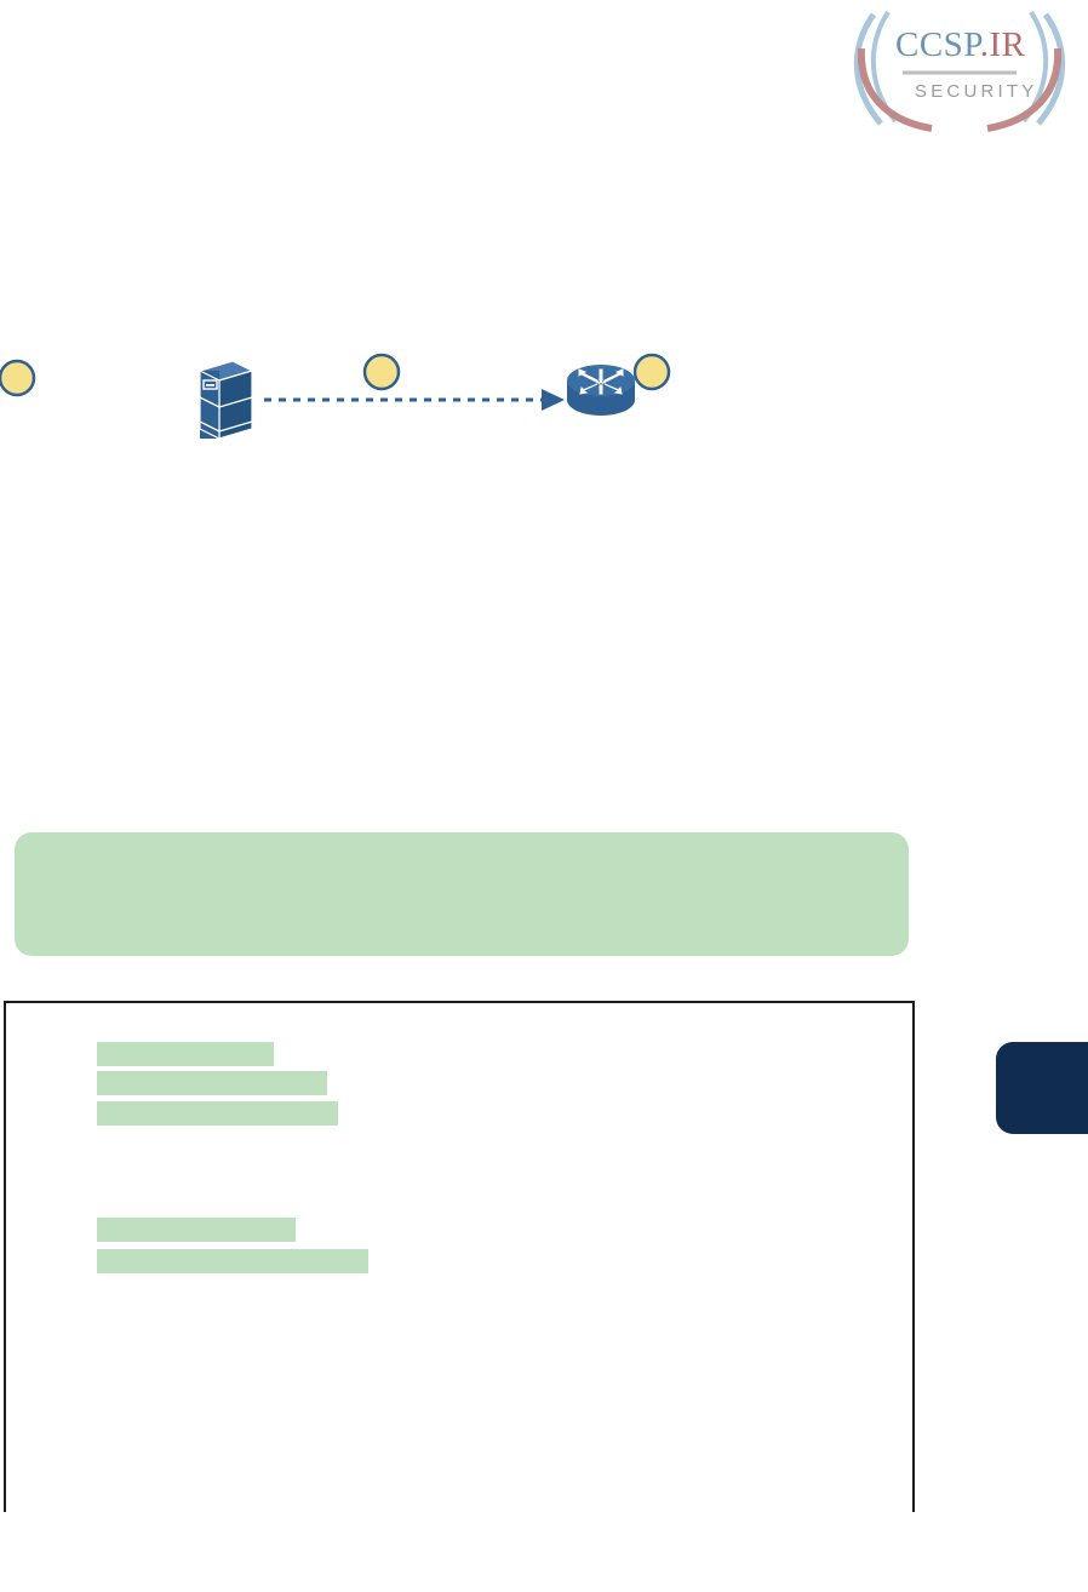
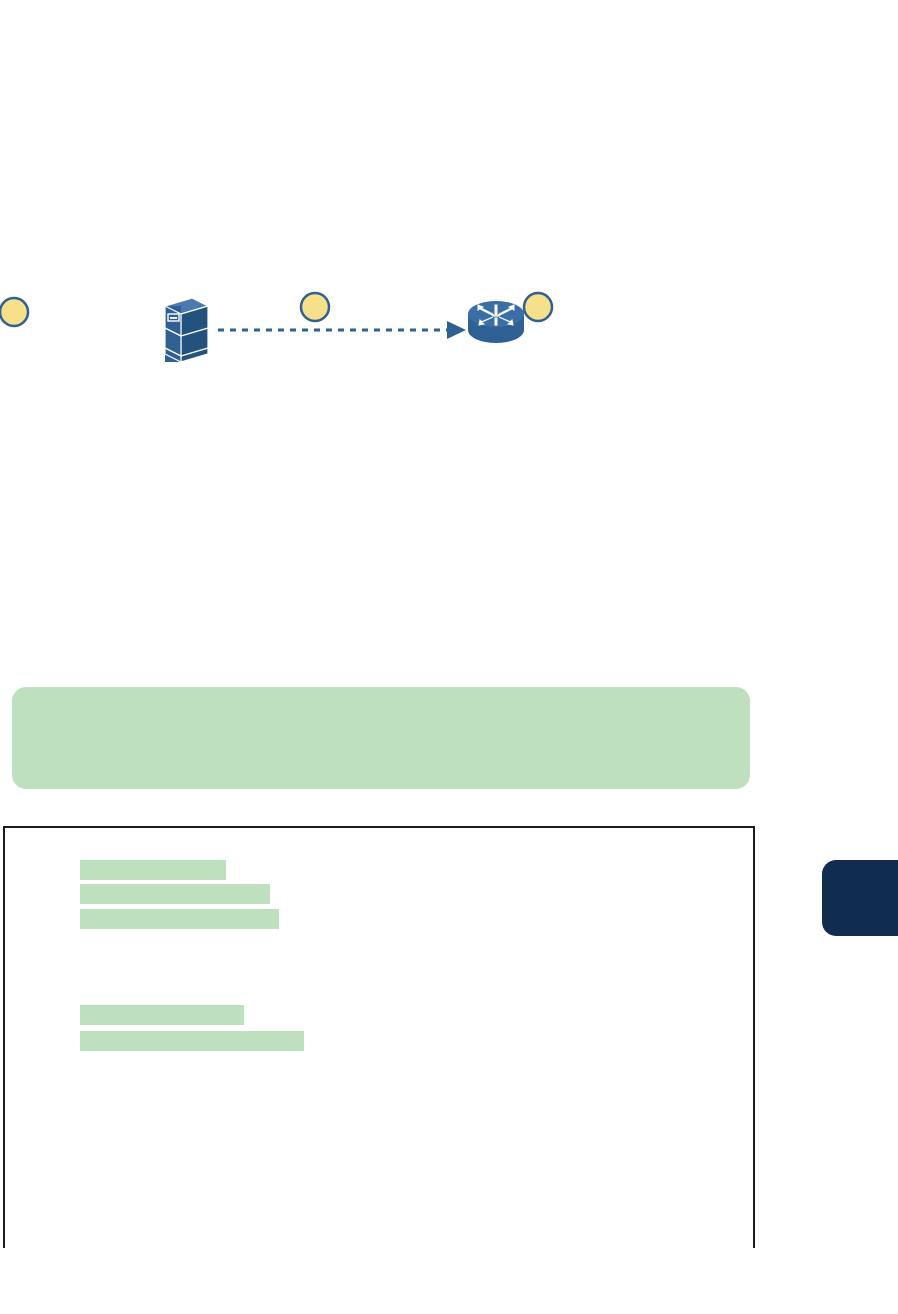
- CCSP.IR
- SECURITY
